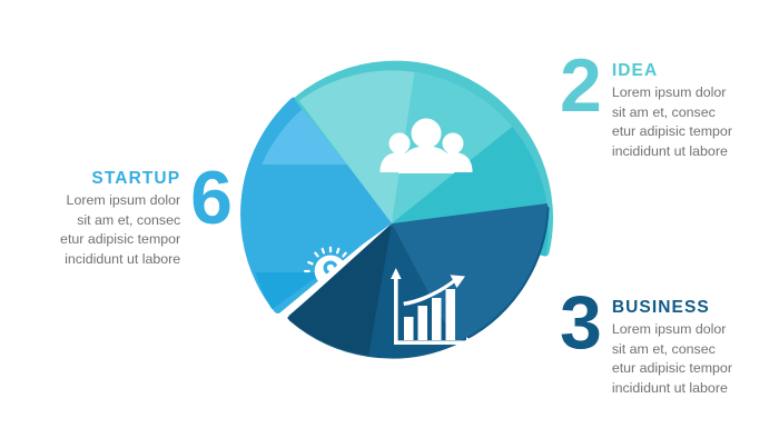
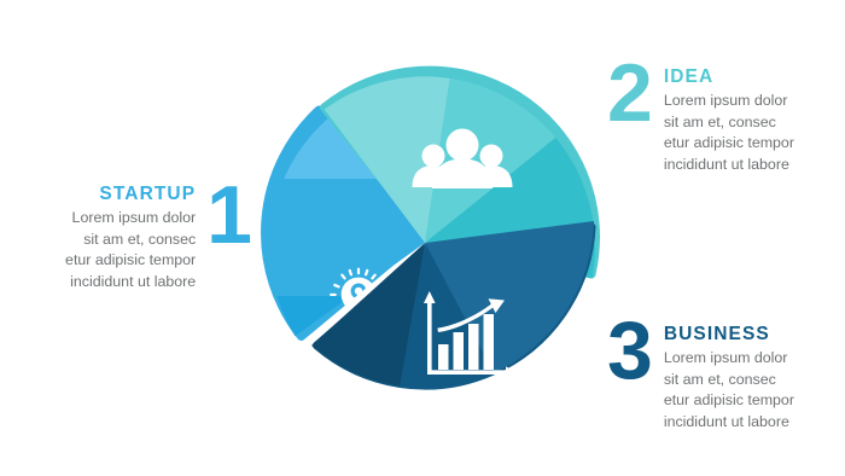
  STARTUP
  Lorem ipsum dolor
  sit am et, consec
  etur adipisic tempor
  incididunt ut labore
- 6
+ 1
  2
  IDEA
  Lorem ipsum dolor
  sit am et, consec
  etur adipisic tempor
  incididunt ut labore
  3
  BUSINESS
  Lorem ipsum dolor
  sit am et, consec
  etur adipisic tempor
  incididunt ut labore
